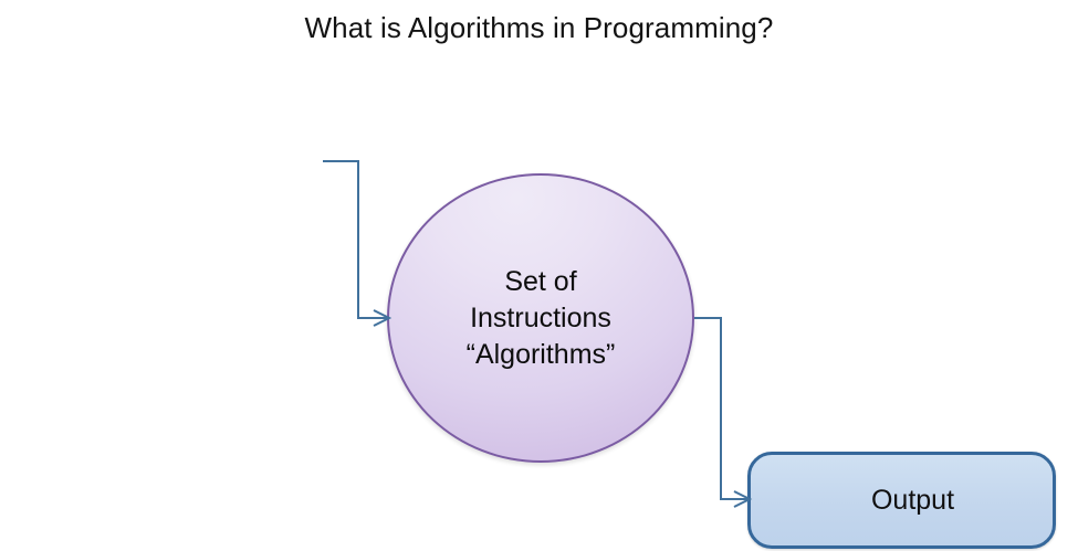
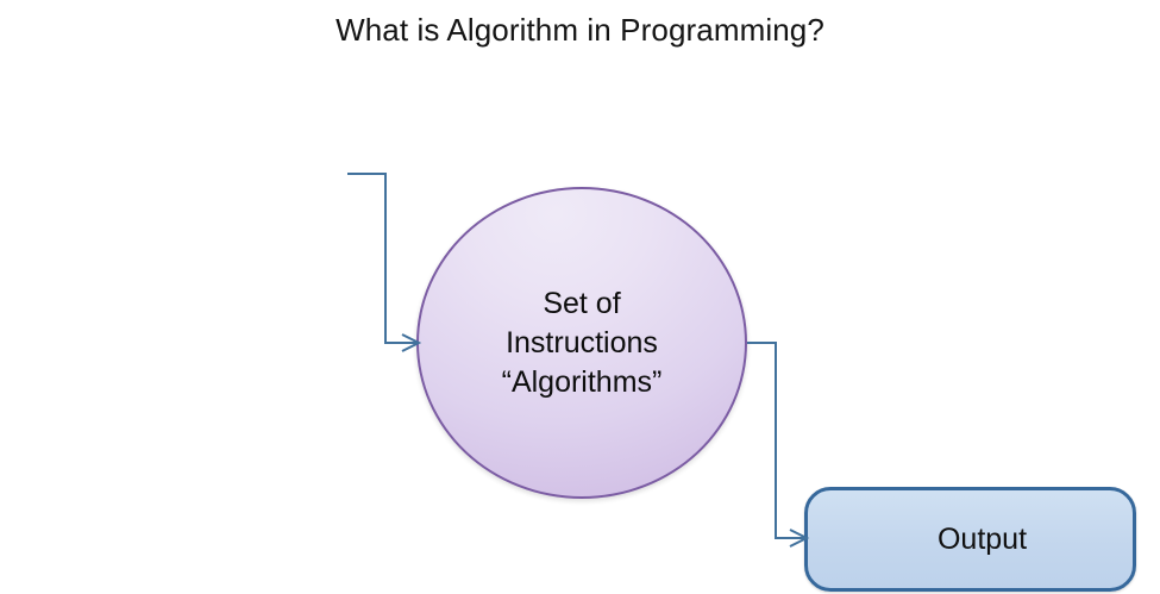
- What is Algorithms in Programming?
+ What is Algorithm in Programming?
  Set of
  Instructions
  “Algorithms”
  Output
